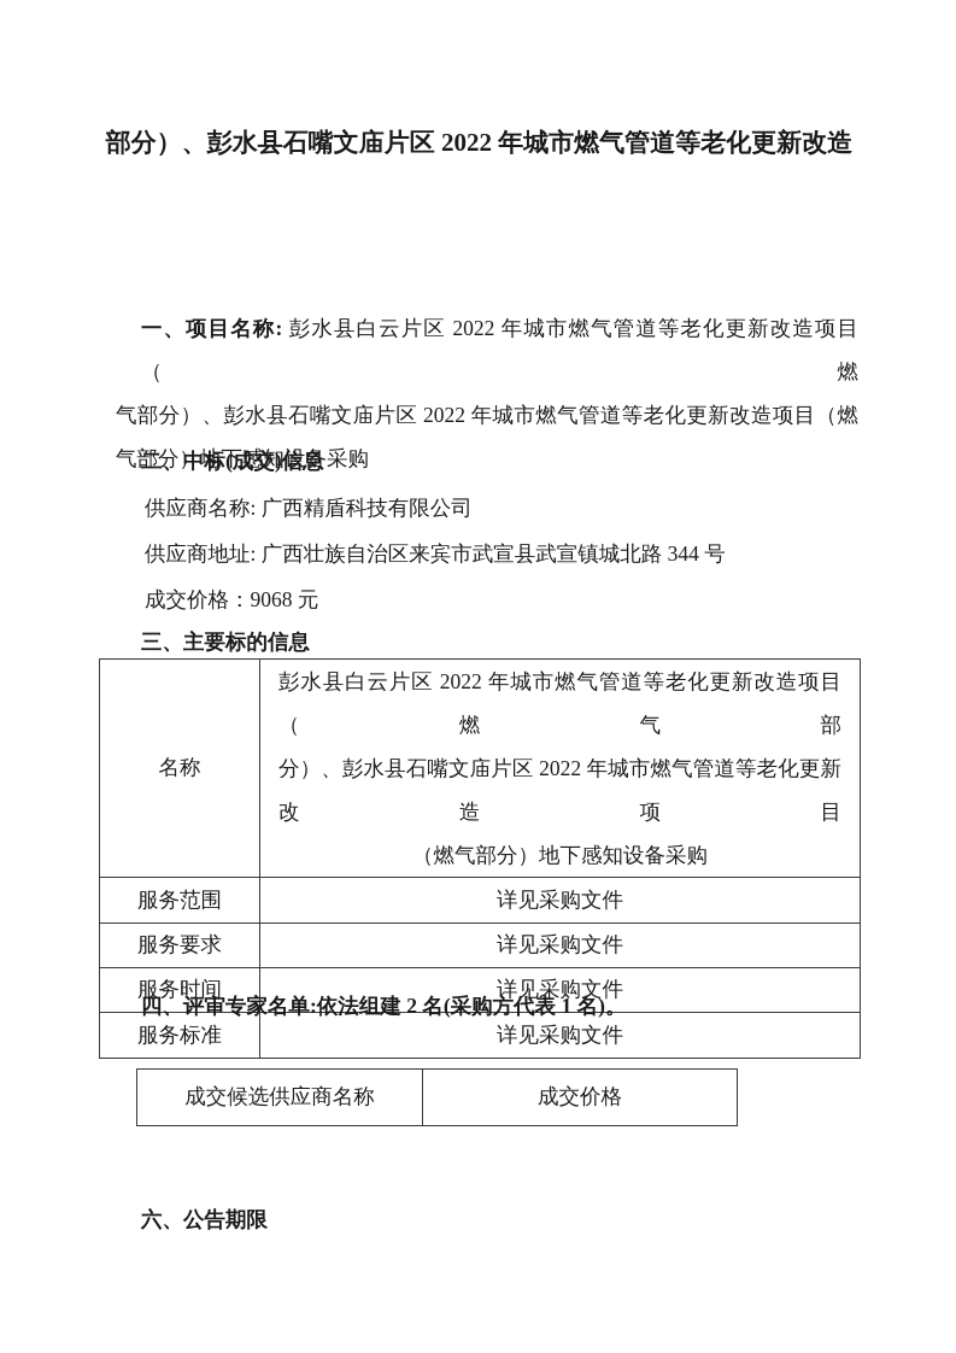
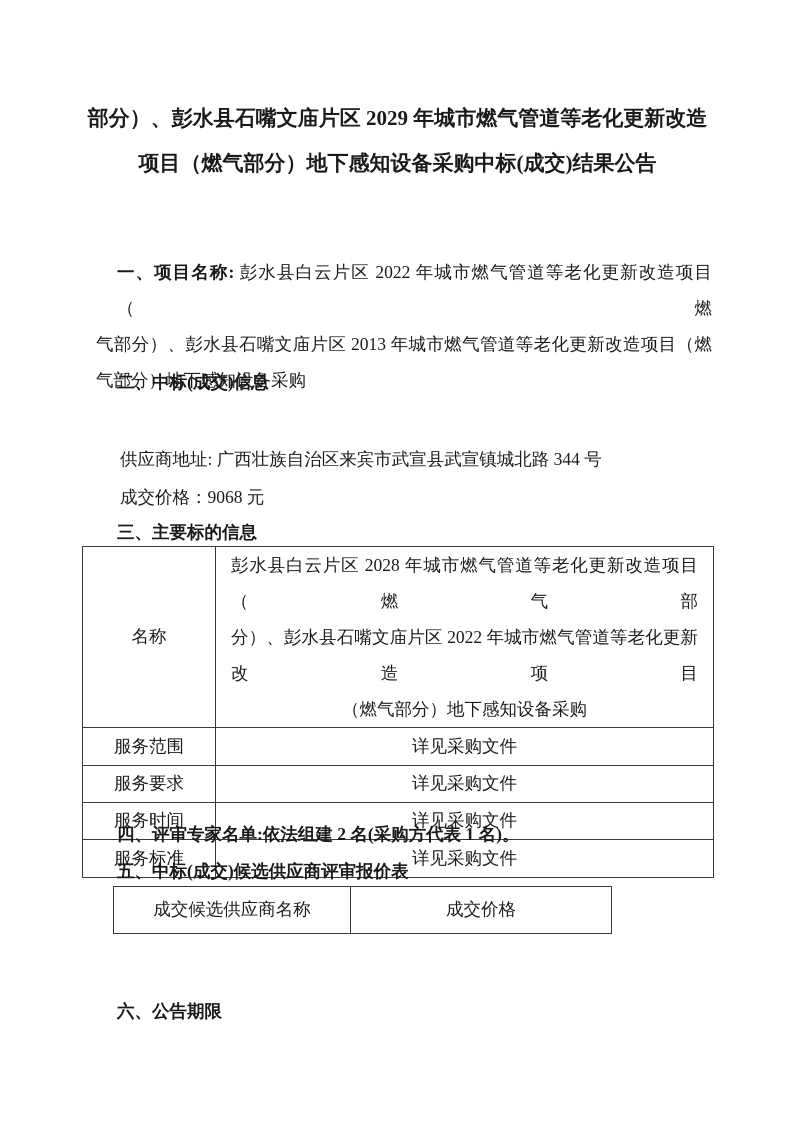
- 部分）、彭水县石嘴文庙片区 2022 年城市燃气管道等老化更新改造
+ 部分）、彭水县石嘴文庙片区 2029 年城市燃气管道等老化更新改造
+ 项目（燃气部分）地下感知设备采购中标(成交)结果公告
  一、项目名称: 彭水县白云片区 2022 年城市燃气管道等老化更新改造项目（燃
- 气部分）、彭水县石嘴文庙片区 2022 年城市燃气管道等老化更新改造项目（燃
+ 气部分）、彭水县石嘴文庙片区 2013 年城市燃气管道等老化更新改造项目（燃
  气部分）地下感知设备采购
  二、中标(成交)信息
- 供应商名称: 广西精盾科技有限公司
  供应商地址: 广西壮族自治区来宾市武宣县武宣镇城北路 344 号
  成交价格：9068 元
  三、主要标的信息
- 名称	彭水县白云片区 2022 年城市燃气管道等老化更新改造项目（燃气部 分）、彭水县石嘴文庙片区 2022 年城市燃气管道等老化更新改造项目 （燃气部分）地下感知设备采购
+ 名称	彭水县白云片区 2028 年城市燃气管道等老化更新改造项目（燃气部 分）、彭水县石嘴文庙片区 2022 年城市燃气管道等老化更新改造项目 （燃气部分）地下感知设备采购
  服务范围	详见采购文件
  服务要求	详见采购文件
  服务时间	详见采购文件
  服务标准	详见采购文件
  四、评审专家名单:依法组建 2 名(采购方代表 1 名)。
+ 五、中标(成交)候选供应商评审报价表
  成交候选供应商名称	成交价格
  六、公告期限
